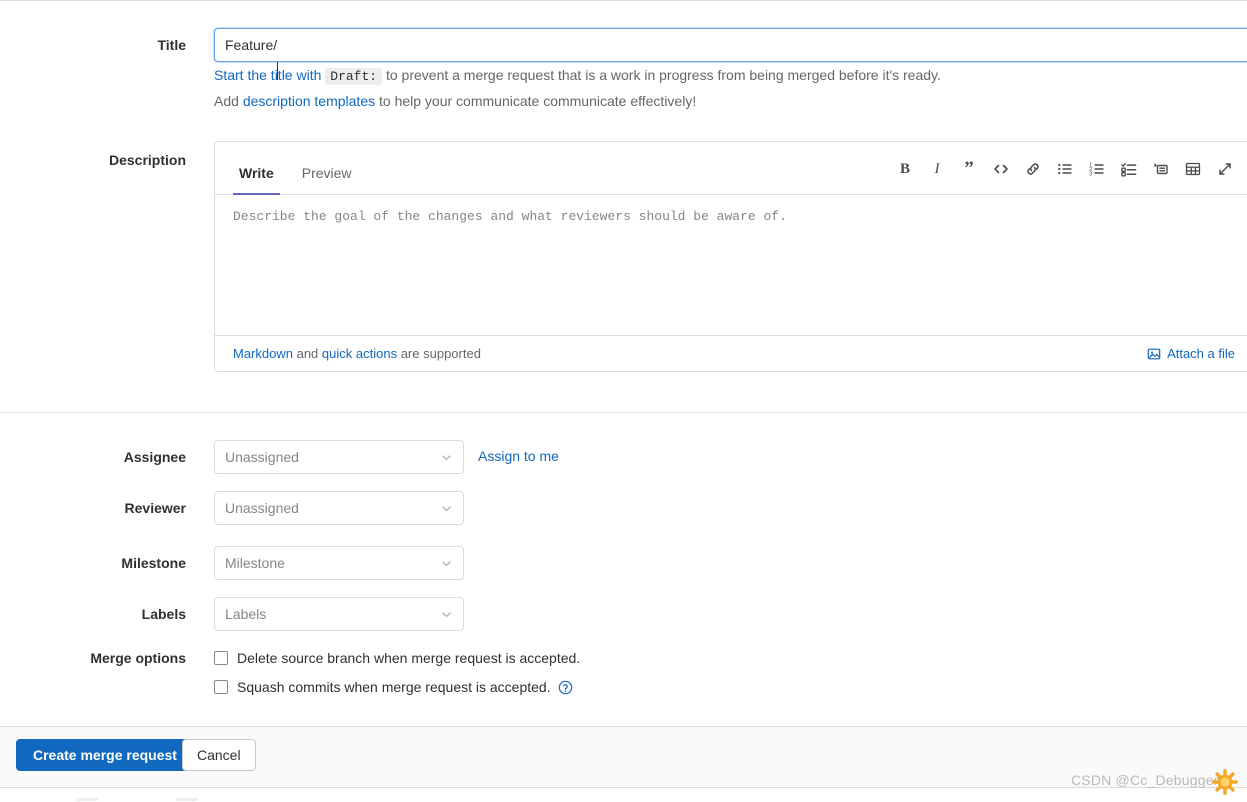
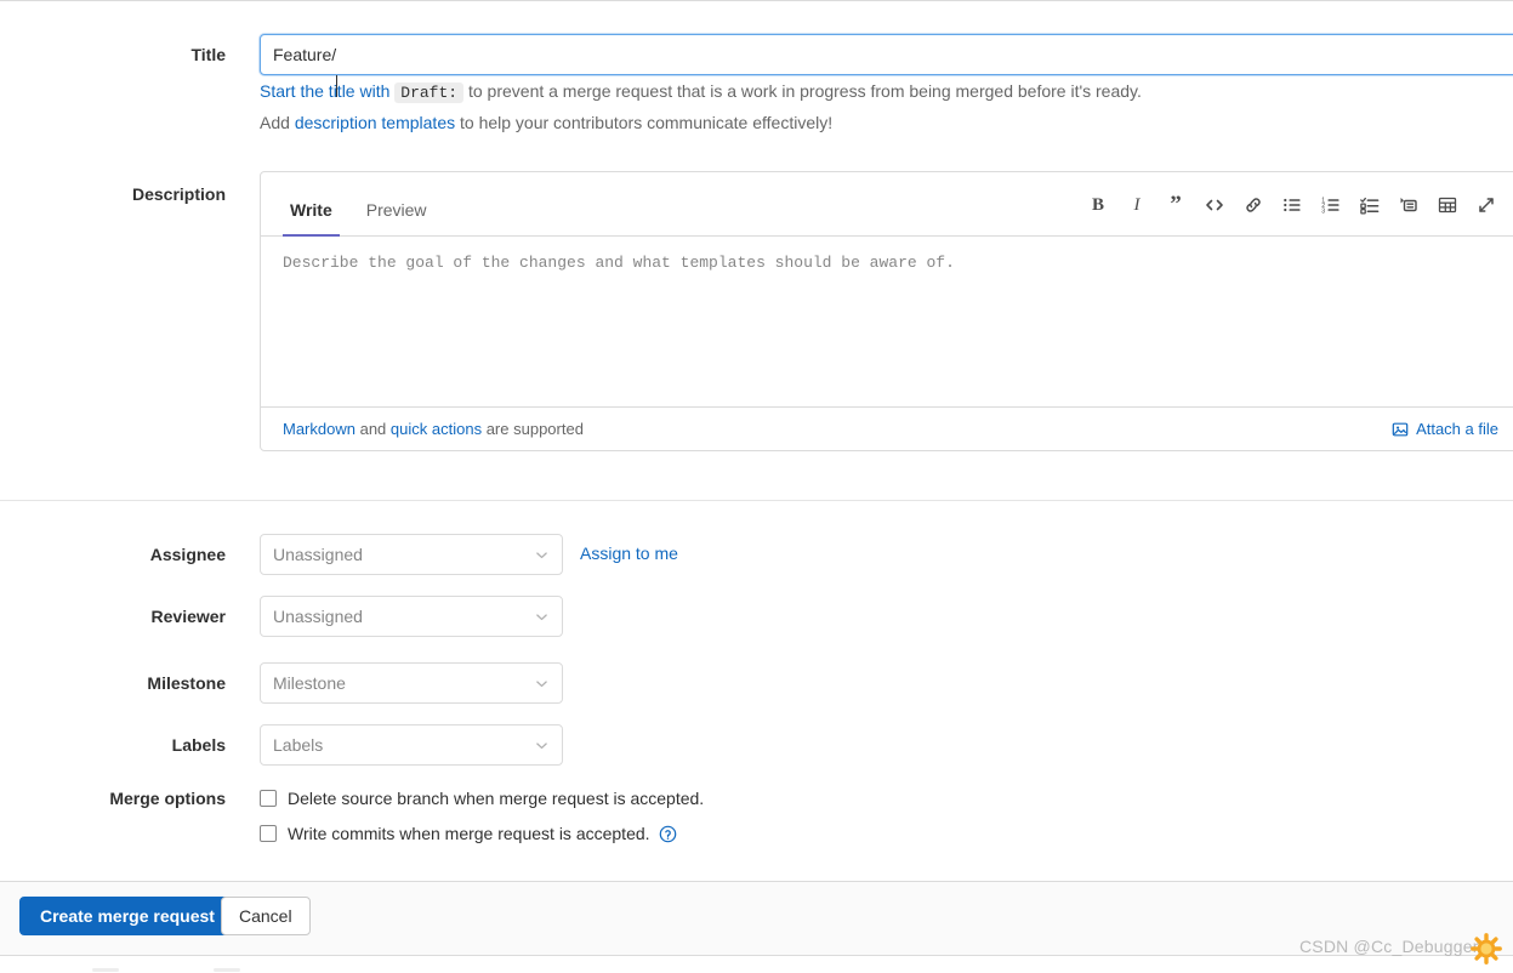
  Title
  Feature/
  Start the title with Draft: to prevent a merge request that is a work in progress from being merged before it's ready.
- Add description templates to help your communicate communicate effectively!
+ Add description templates to help your contributors communicate effectively!
  Description
  Write
  Preview
  B
  I
  ”
- Describe the goal of the changes and what reviewers should be aware of.
+ Describe the goal of the changes and what templates should be aware of.
  Markdown and quick actions are supported
  Attach a file
  Assignee
  Unassigned
  Assign to me
  Reviewer
  Unassigned
  Milestone
  Milestone
  Labels
  Labels
  Merge options
  Delete source branch when merge request is accepted.
- Squash commits when merge request is accepted.
+ Write commits when merge request is accepted.
  Create merge request
  Cancel
  CSDN @Cc_Debugger
